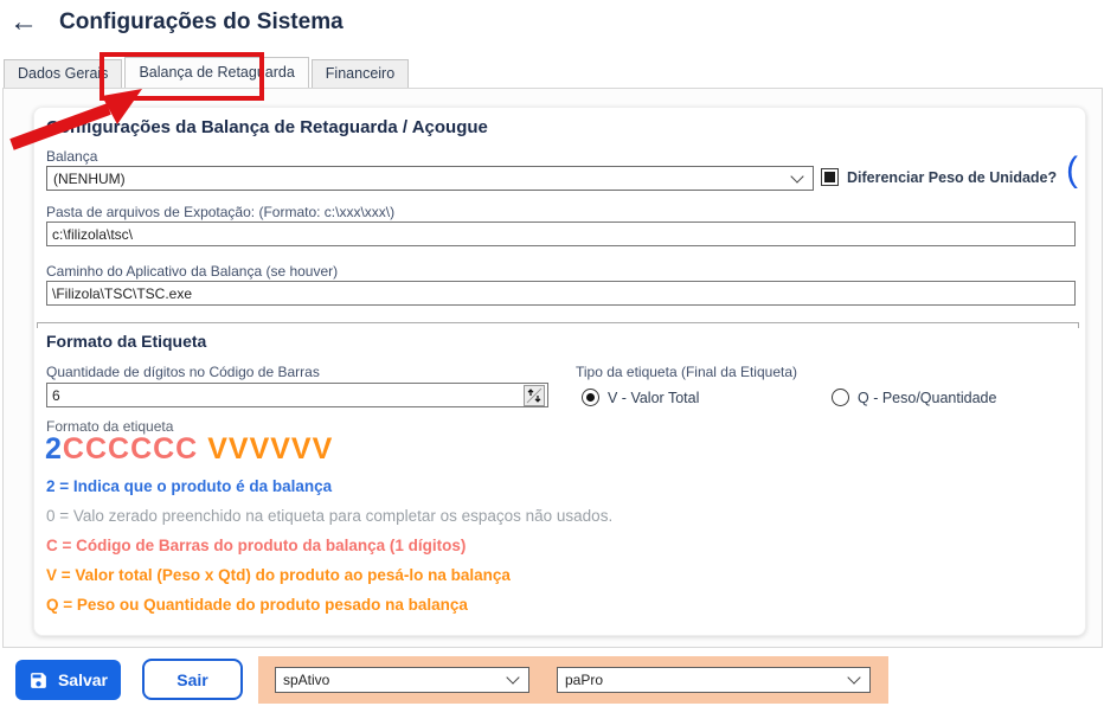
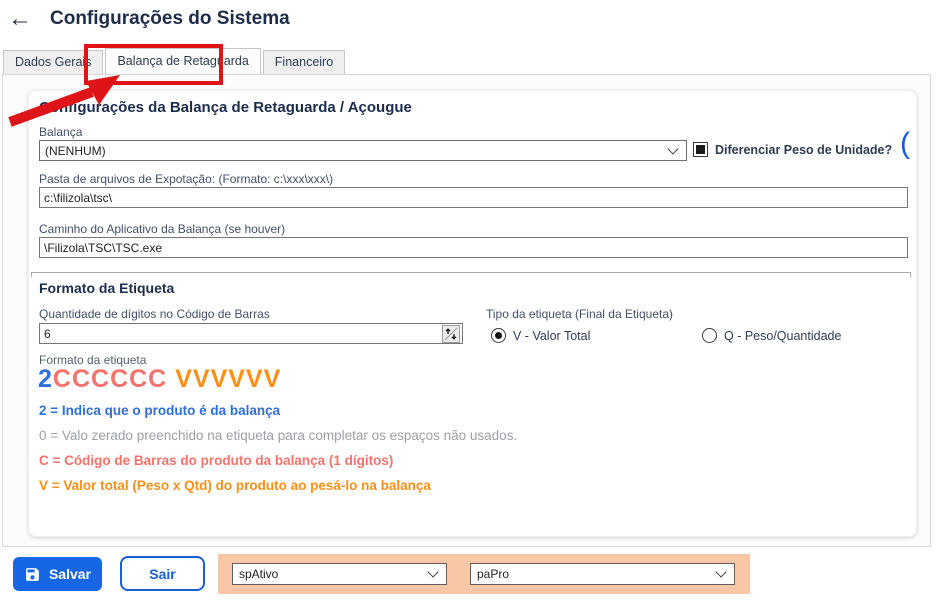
  ←
  Configurações do Sistema
  Dados Gerais
  Balança de Retaguarda
  Financeiro
  figurações da Balança de Retaguarda / Açougue
  Balança
  (NENHUM)
  Diferenciar Peso de Unidade?
  (
  Pasta de arquivos de Expotação: (Formato: c:\xxx\xxx\)
  c:\filizola\tsc\
  Caminho do Aplicativo da Balança (se houver)
  \Filizola\TSC\TSC.exe
  Formato da Etiqueta
  Quantidade de dígitos no Código de Barras
  Tipo da etiqueta (Final da Etiqueta)
  6
  V - Valor Total
  Q - Peso/Quantidade
  Formato da etiqueta
  2CCCCCC VVVVVV
  2 = Indica que o produto é da balança
  0 = Valo zerado preenchido na etiqueta para completar os espaços não usados.
  C = Código de Barras do produto da balança (1 dígitos)
  V = Valor total (Peso x Qtd) do produto ao pesá-lo na balança
- Q = Peso ou Quantidade do produto pesado na balança
  Salvar
  Sair
  spAtivo
  paPro
